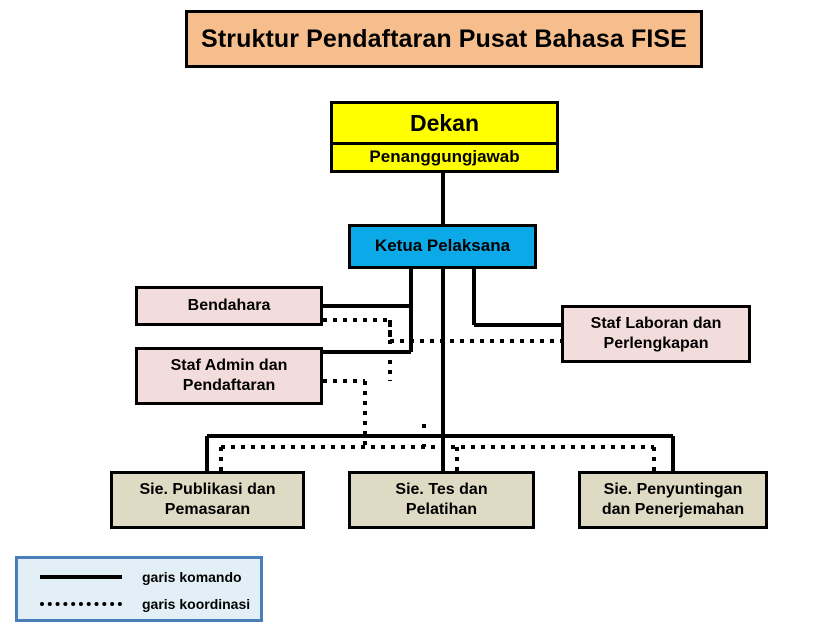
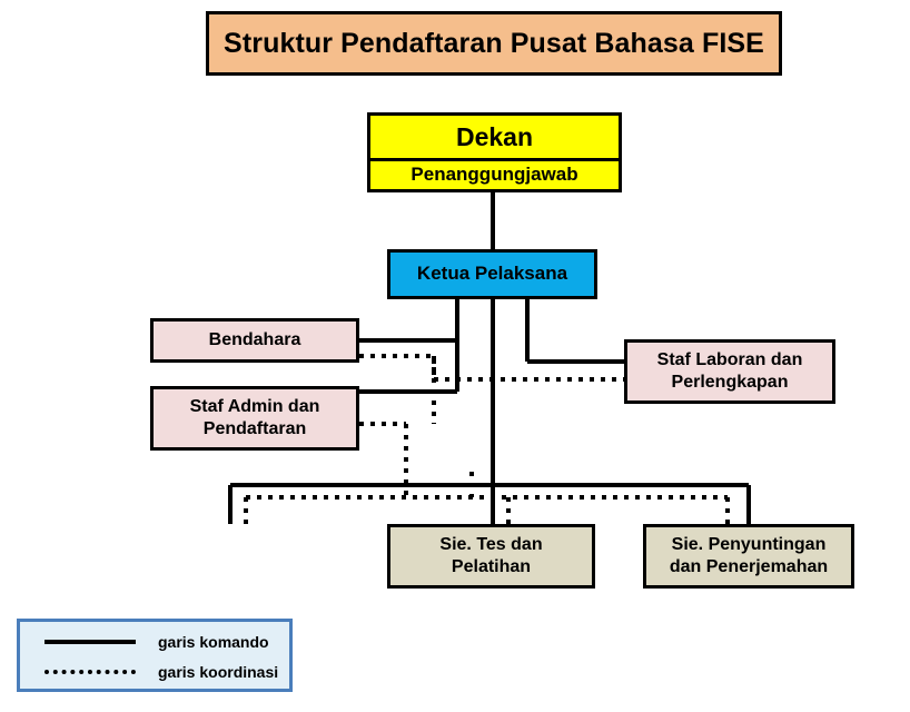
  Struktur Pendaftaran Pusat Bahasa FISE
  Dekan
  Penanggungjawab
  Ketua Pelaksana
  Bendahara
  Staf Admin dan
  Pendaftaran
  Staf Laboran dan
  Perlengkapan
- Sie. Publikasi dan
- Pemasaran
  Sie. Tes dan
  Pelatihan
  Sie. Penyuntingan
  dan Penerjemahan
  garis komando
  garis koordinasi
